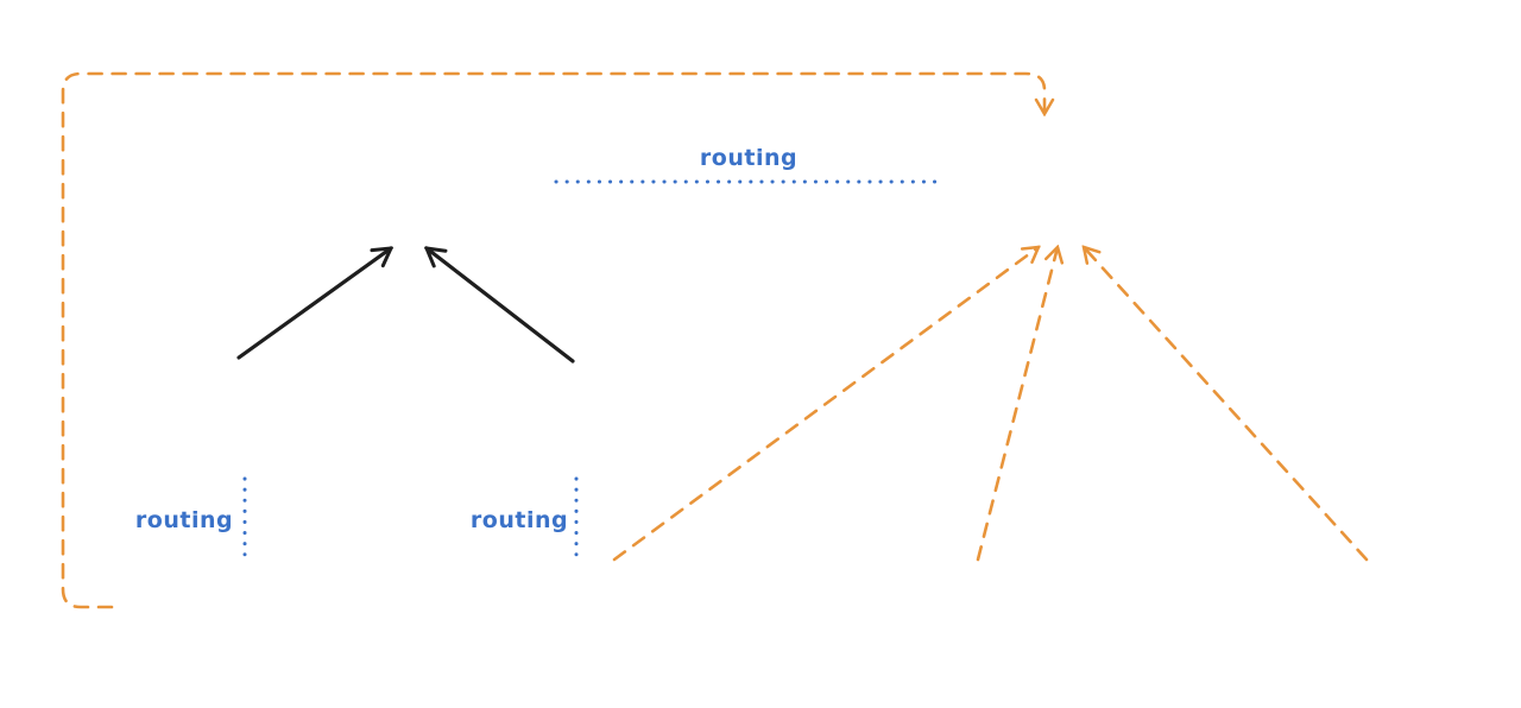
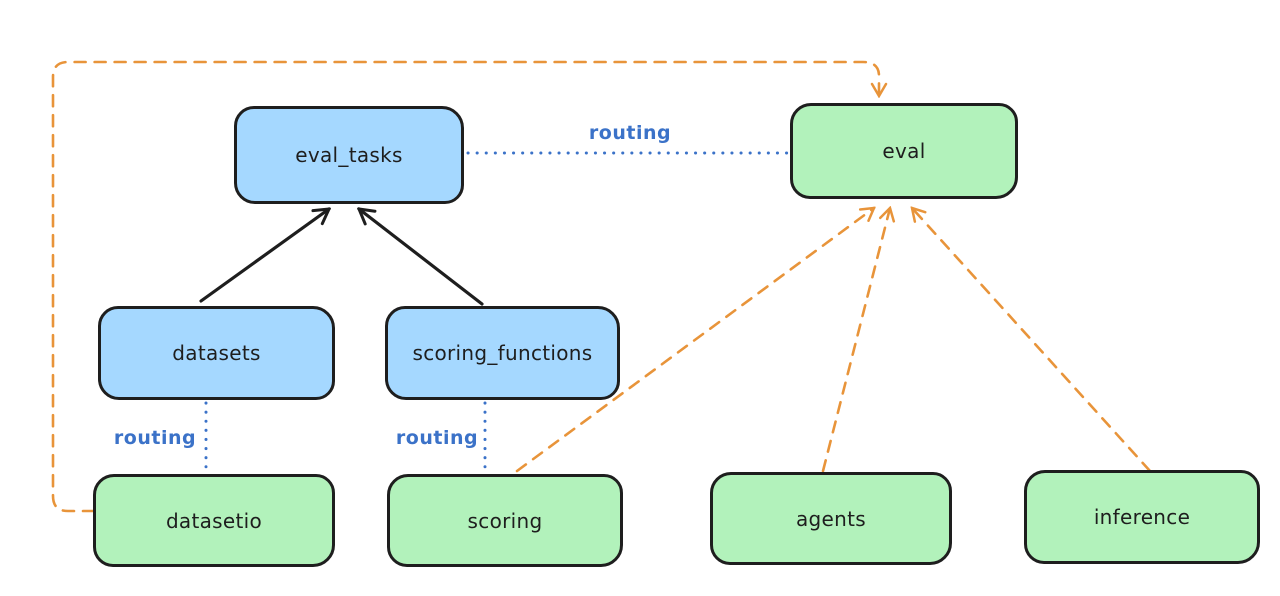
+ eval_tasks
+ eval
+ datasets
+ scoring_functions
+ datasetio
+ scoring
+ agents
+ inference
  routing
  routing
  routing
